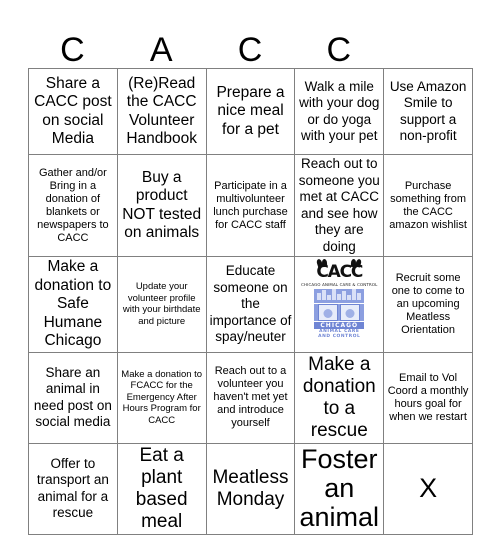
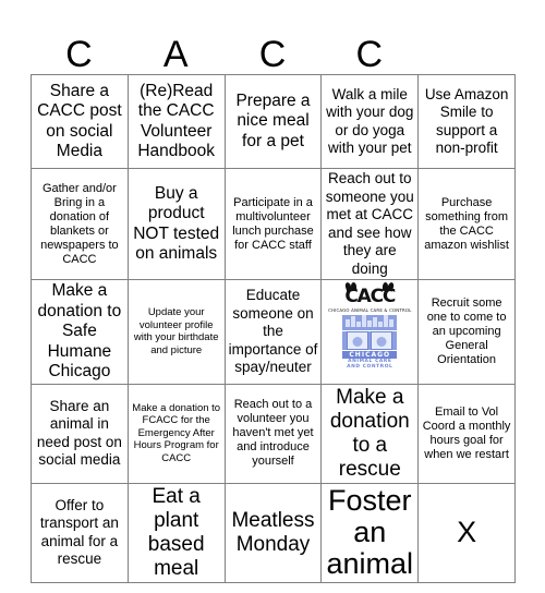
  C
  A
  C
  C
  Share a CACC post on social Media	(Re)Read the CACC Volunteer Handbook	Prepare a nice meal for a pet	Walk a mile with your dog or do yoga with your pet	Use Amazon Smile to support a non-profit
  Gather and/or Bring in a donation of blankets or newspapers to CACC	Buy a product NOT tested on animals	Participate in a multivolunteer lunch purchase for CACC staff	Reach out to someone you met at CACC and see how they are doing	Purchase something from the CACC amazon wishlist
- Make a donation to Safe Humane Chicago	Update your volunteer profile with your birthdate and picture	Educate someone on the importance of spay/neuter	CACC	Recruit some one to come to an upcoming Meatless Orientation
+ Make a donation to Safe Humane Chicago	Update your volunteer profile with your birthdate and picture	Educate someone on the importance of spay/neuter	CACC	Recruit some one to come to an upcoming General Orientation
  Share an animal in need post on social media	Make a donation to FCACC for the Emergency After Hours Program for CACC	Reach out to a volunteer you haven't met yet and introduce yourself	Make a donation to a rescue	Email to Vol Coord a monthly hours goal for when we restart
  Offer to transport an animal for a rescue	Eat a plant based meal	Meatless Monday	Foster an animal	X
